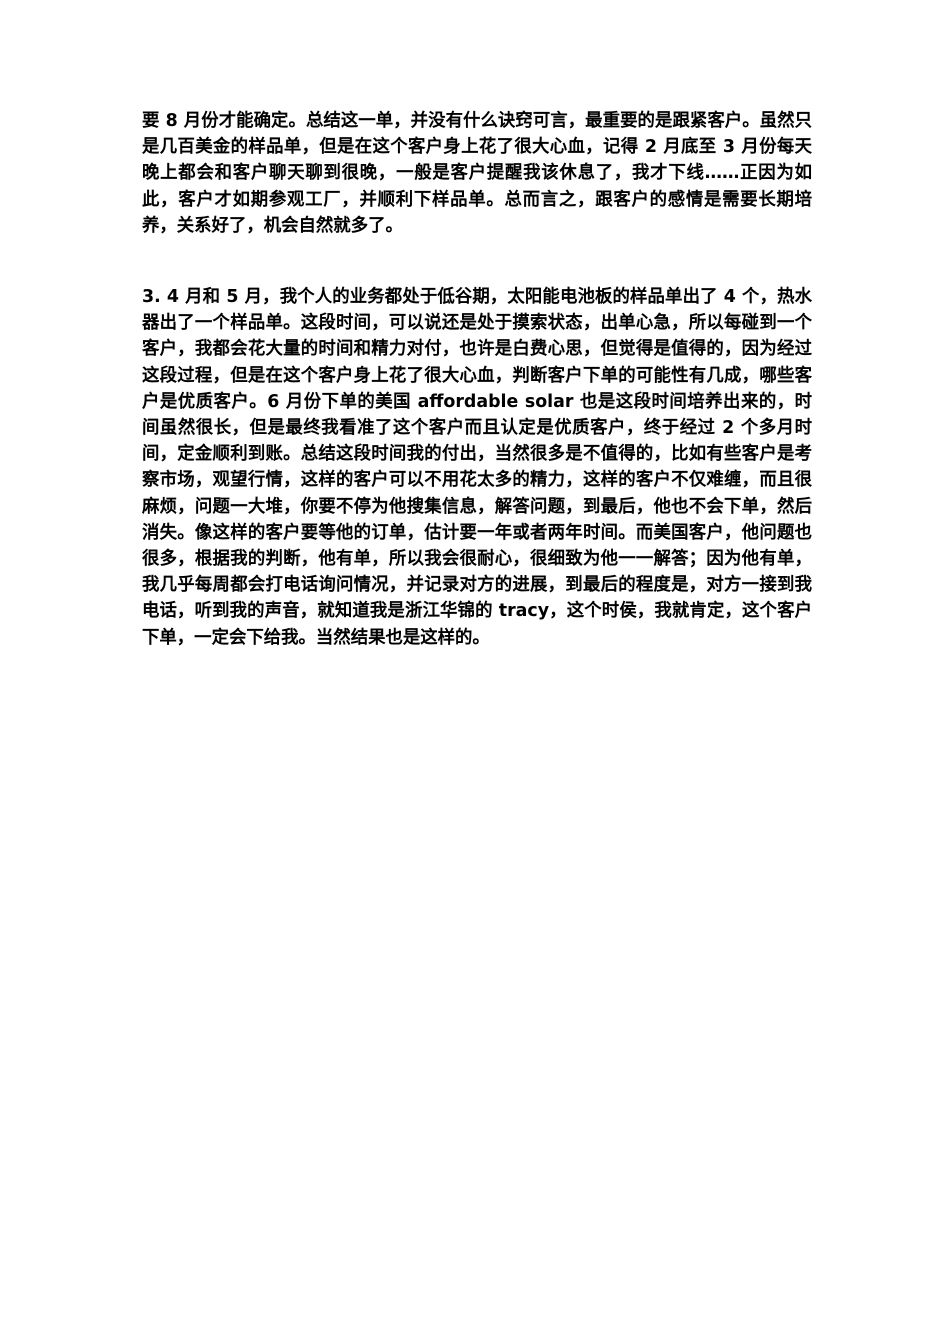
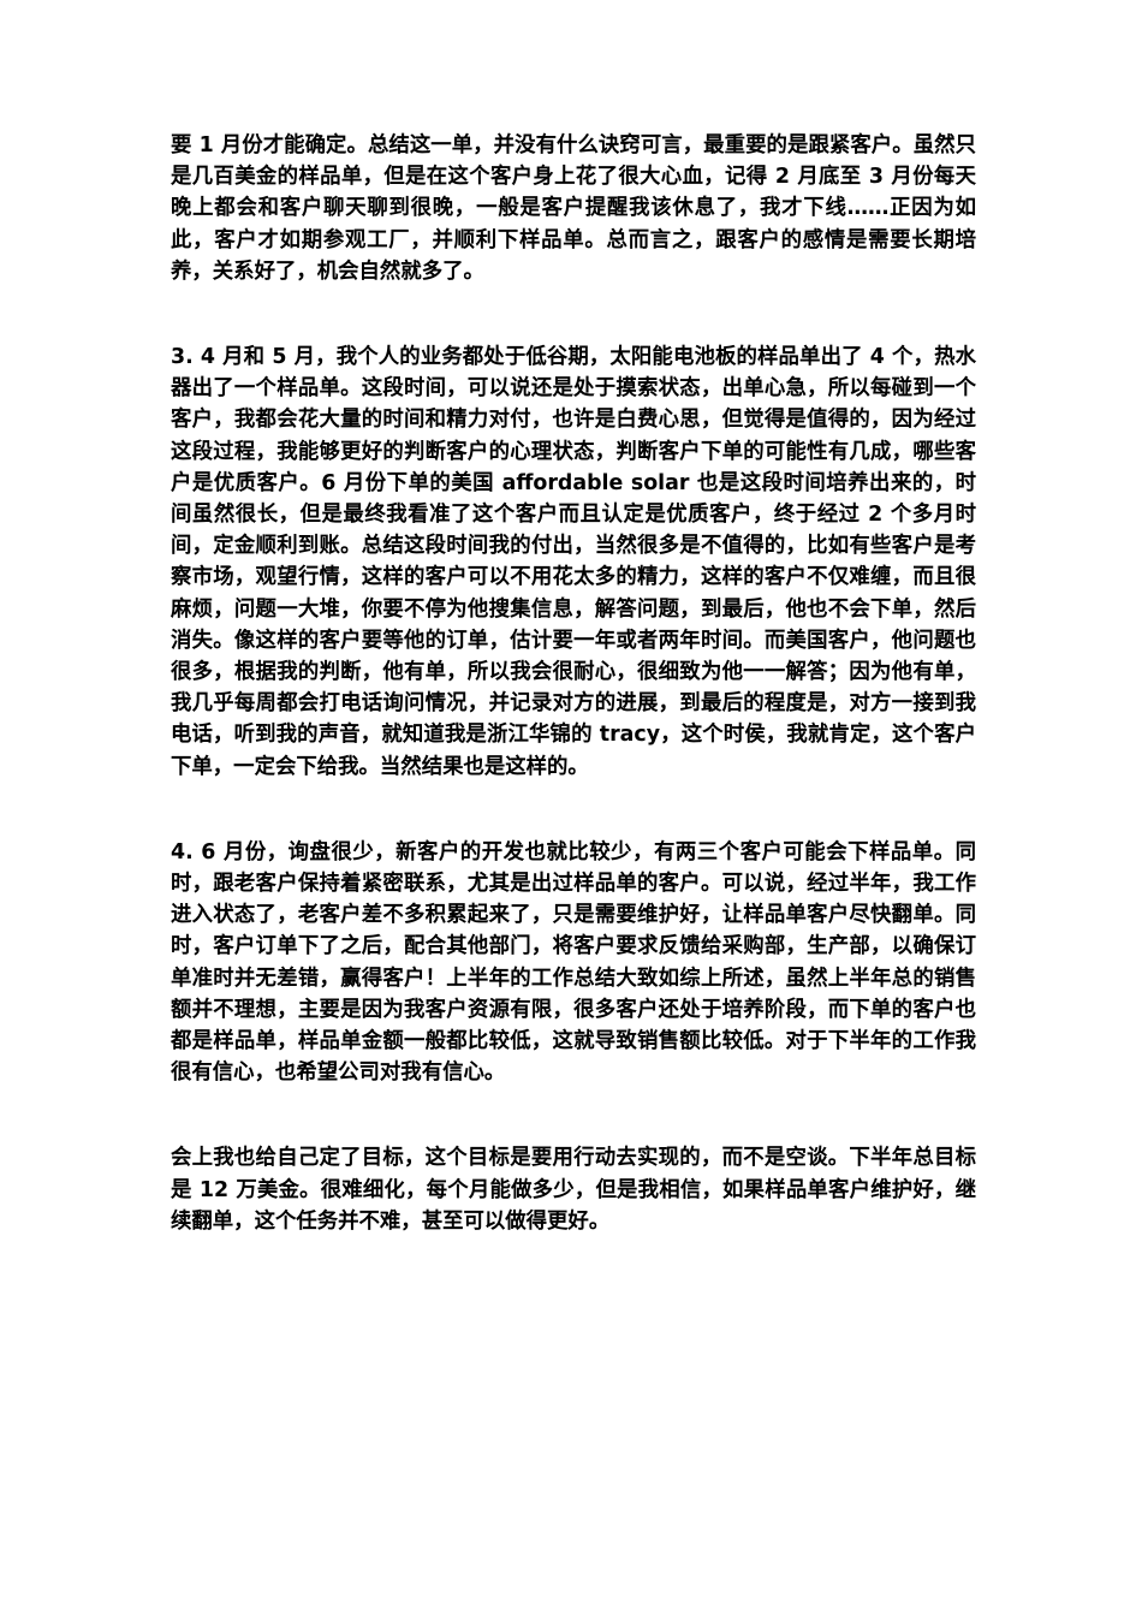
- 要 8 月份才能确定。总结这一单，并没有什么诀窍可言，最重要的是跟紧客户。虽然只是几百美金的样品单，但是在这个客户身上花了很大心血，记得 2 月底至 3 月份每天晚上都会和客户聊天聊到很晚，一般是客户提醒我该休息了，我才下线……正因为如此，客户才如期参观工厂，并顺利下样品单。总而言之，跟客户的感情是需要长期培养，关系好了，机会自然就多了。
+ 要 1 月份才能确定。总结这一单，并没有什么诀窍可言，最重要的是跟紧客户。虽然只是几百美金的样品单，但是在这个客户身上花了很大心血，记得 2 月底至 3 月份每天晚上都会和客户聊天聊到很晚，一般是客户提醒我该休息了，我才下线……正因为如此，客户才如期参观工厂，并顺利下样品单。总而言之，跟客户的感情是需要长期培养，关系好了，机会自然就多了。
- 3. 4 月和 5 月，我个人的业务都处于低谷期，太阳能电池板的样品单出了 4 个，热水器出了一个样品单。这段时间，可以说还是处于摸索状态，出单心急，所以每碰到一个客户，我都会花大量的时间和精力对付，也许是白费心思，但觉得是值得的，因为经过这段过程，但是在这个客户身上花了很大心血，判断客户下单的可能性有几成，哪些客户是优质客户。6 月份下单的美国 affordable solar 也是这段时间培养出来的，时间虽然很长，但是最终我看准了这个客户而且认定是优质客户，终于经过 2 个多月时间，定金顺利到账。总结这段时间我的付出，当然很多是不值得的，比如有些客户是考察市场，观望行情，这样的客户可以不用花太多的精力，这样的客户不仅难缠，而且很麻烦，问题一大堆，你要不停为他搜集信息，解答问题，到最后，他也不会下单，然后消失。像这样的客户要等他的订单，估计要一年或者两年时间。而美国客户，他问题也很多，根据我的判断，他有单，所以我会很耐心，很细致为他一一解答；因为他有单，我几乎每周都会打电话询问情况，并记录对方的进展，到最后的程度是，对方一接到我电话，听到我的声音，就知道我是浙江华锦的 tracy，这个时侯，我就肯定，这个客户下单，一定会下给我。当然结果也是这样的。
+ 3. 4 月和 5 月，我个人的业务都处于低谷期，太阳能电池板的样品单出了 4 个，热水器出了一个样品单。这段时间，可以说还是处于摸索状态，出单心急，所以每碰到一个客户，我都会花大量的时间和精力对付，也许是白费心思，但觉得是值得的，因为经过这段过程，我能够更好的判断客户的心理状态，判断客户下单的可能性有几成，哪些客户是优质客户。6 月份下单的美国 affordable solar 也是这段时间培养出来的，时间虽然很长，但是最终我看准了这个客户而且认定是优质客户，终于经过 2 个多月时间，定金顺利到账。总结这段时间我的付出，当然很多是不值得的，比如有些客户是考察市场，观望行情，这样的客户可以不用花太多的精力，这样的客户不仅难缠，而且很麻烦，问题一大堆，你要不停为他搜集信息，解答问题，到最后，他也不会下单，然后消失。像这样的客户要等他的订单，估计要一年或者两年时间。而美国客户，他问题也很多，根据我的判断，他有单，所以我会很耐心，很细致为他一一解答；因为他有单，我几乎每周都会打电话询问情况，并记录对方的进展，到最后的程度是，对方一接到我电话，听到我的声音，就知道我是浙江华锦的 tracy，这个时侯，我就肯定，这个客户下单，一定会下给我。当然结果也是这样的。
+ 4. 6 月份，询盘很少，新客户的开发也就比较少，有两三个客户可能会下样品单。同时，跟老客户保持着紧密联系，尤其是出过样品单的客户。可以说，经过半年，我工作进入状态了，老客户差不多积累起来了，只是需要维护好，让样品单客户尽快翻单。同时，客户订单下了之后，配合其他部门，将客户要求反馈给采购部，生产部，以确保订单准时并无差错，赢得客户！上半年的工作总结大致如综上所述，虽然上半年总的销售额并不理想，主要是因为我客户资源有限，很多客户还处于培养阶段，而下单的客户也都是样品单，样品单金额一般都比较低，这就导致销售额比较低。对于下半年的工作我很有信心，也希望公司对我有信心。
+ 会上我也给自己定了目标，这个目标是要用行动去实现的，而不是空谈。下半年总目标是 12 万美金。很难细化，每个月能做多少，但是我相信，如果样品单客户维护好，继续翻单，这个任务并不难，甚至可以做得更好。
